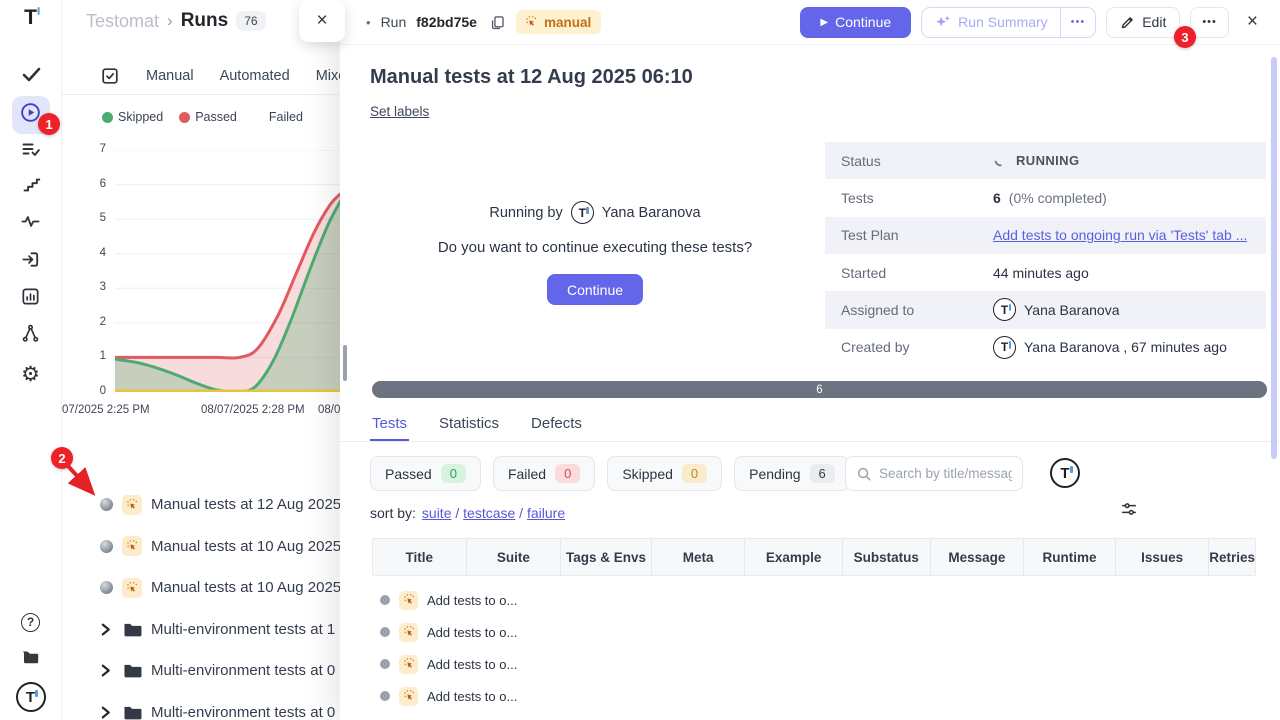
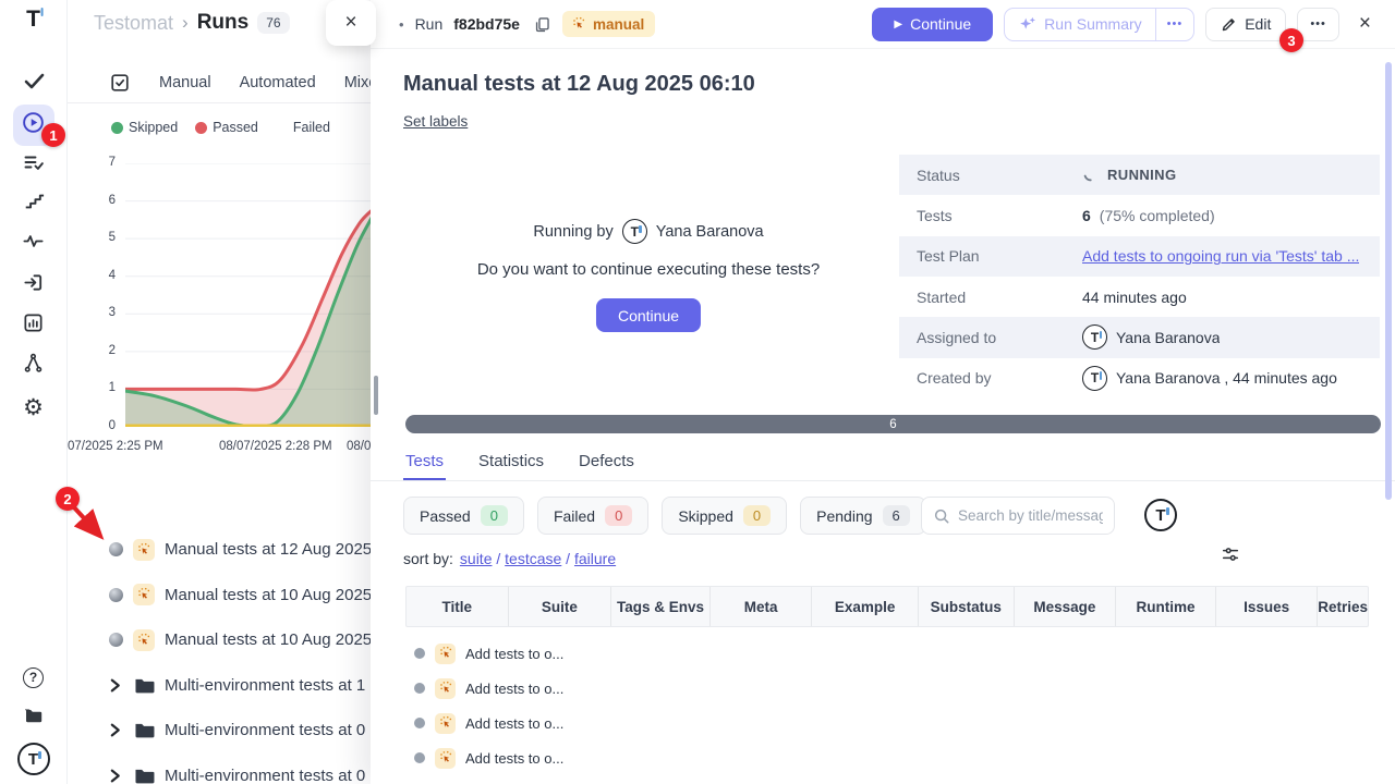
  T
  ⚙
  ?
  T
  Testomat
  ›
  Runs
  76
  Manual
  Automated
  Skipped
  Passed
  Failed
  0
  1
  2
  3
  4
  5
  6
  7
  07/2025 2:25 PM
  08/07/2025 2:28 PM
  08/0
  Manual tests at 12 Aug 2025
  Manual tests at 10 Aug 2025
  Manual tests at 10 Aug 2025
  Multi-environment tests at 1
  Multi-environment tests at 0
  Multi-environment tests at 0
  •
  Run
  f82bd75e
  manual
  ▶
  Continue
  Run Summary
  •••
  Edit
  •••
  ×
  Manual tests at 12 Aug 2025 06:10
  Set labels
  Running by
  T
  Yana Baranova
  Do you want to continue executing these tests?
  Continue
  Status
  RUNNING
  Tests
  6
- (0% completed)
+ (75% completed)
  Test Plan
  Add tests to ongoing run via 'Tests' tab ...
  Started
  44 minutes ago
  Assigned to
  T
  Yana Baranova
  Created by
  T
- Yana Baranova , 67 minutes ago
+ Yana Baranova , 44 minutes ago
  6
  Tests
  Statistics
  Defects
  Passed
  0
  Failed
  0
  Skipped
  0
  Pending
  6
  Search by title/messag
  T
  sort by:
  suite
  /
  testcase
  /
  failure
  Title
  Suite
  Tags & Envs
  Meta
  Example
  Substatus
  Message
  Runtime
  Issues
  Retries
  Add tests to o...
  Add tests to o...
  Add tests to o...
  Add tests to o...
  ×
  1
  2
  3
